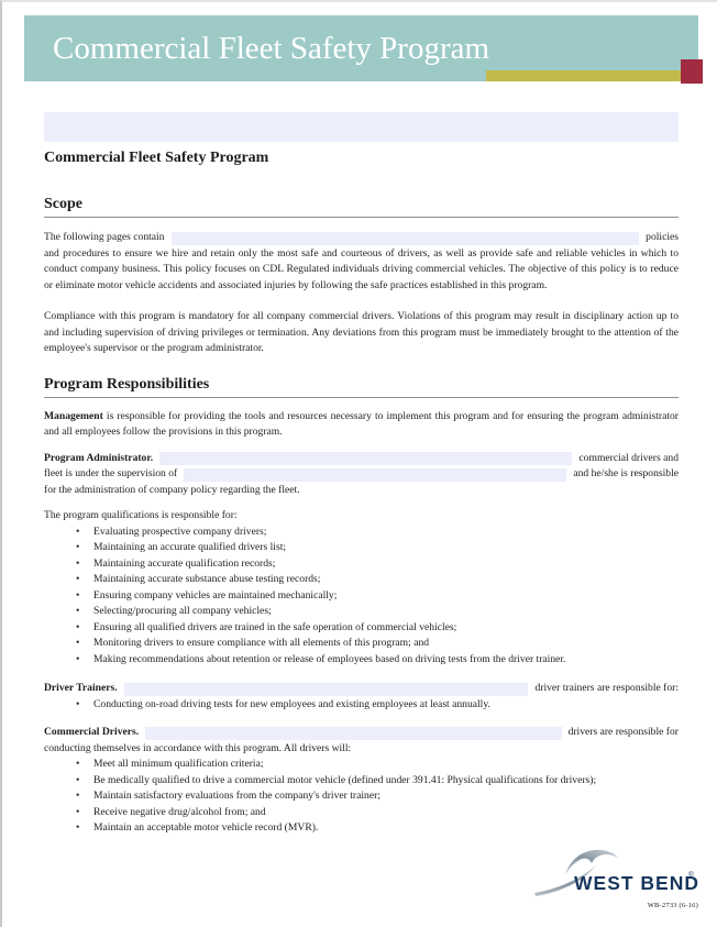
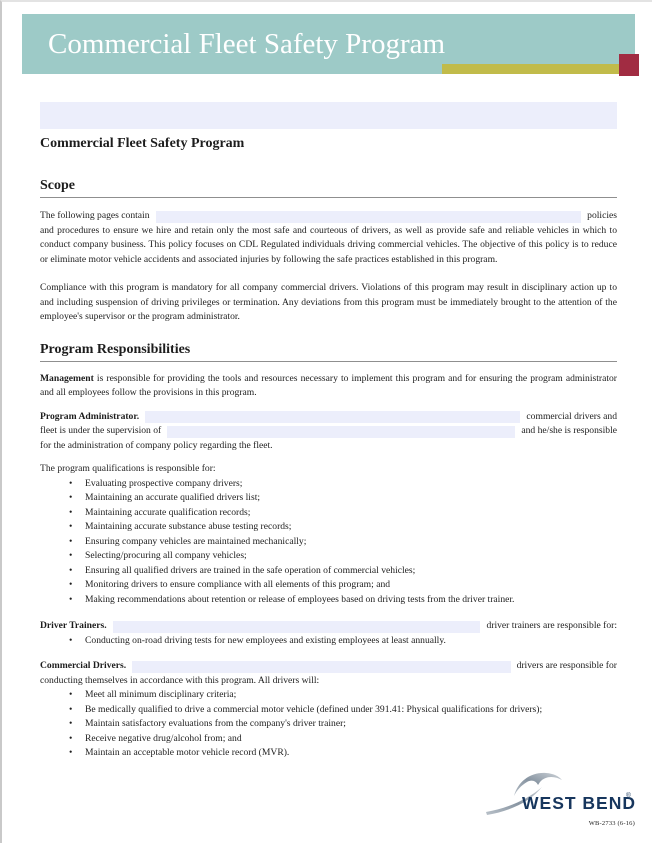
  Commercial Fleet Safety Program
  Commercial Fleet Safety Program
  Scope
  The following pages contain
  policies
  and procedures to ensure we hire and retain only the most safe and courteous of drivers, as well as provide safe and reliable vehicles in which to conduct company business. This policy focuses on CDL Regulated individuals driving commercial vehicles. The objective of this policy is to reduce or eliminate motor vehicle accidents and associated injuries by following the safe practices established in this program.
- Compliance with this program is mandatory for all company commercial drivers. Violations of this program may result in disciplinary action up to and including supervision of driving privileges or termination. Any deviations from this program must be immediately brought to the attention of the employee's supervisor or the program administrator.
+ Compliance with this program is mandatory for all company commercial drivers. Violations of this program may result in disciplinary action up to and including suspension of driving privileges or termination. Any deviations from this program must be immediately brought to the attention of the employee's supervisor or the program administrator.
  Program Responsibilities
  Management is responsible for providing the tools and resources necessary to implement this program and for ensuring the program administrator and all employees follow the provisions in this program.
  Program Administrator.
  commercial drivers and
  fleet is under the supervision of
  and he/she is responsible
  for the administration of company policy regarding the fleet.
  The program qualifications is responsible for:
  Evaluating prospective company drivers;
  Maintaining an accurate qualified drivers list;
  Maintaining accurate qualification records;
  Maintaining accurate substance abuse testing records;
  Ensuring company vehicles are maintained mechanically;
  Selecting/procuring all company vehicles;
  Ensuring all qualified drivers are trained in the safe operation of commercial vehicles;
  Monitoring drivers to ensure compliance with all elements of this program; and
  Making recommendations about retention or release of employees based on driving tests from the driver trainer.
  Driver Trainers.
  driver trainers are responsible for:
  Conducting on-road driving tests for new employees and existing employees at least annually.
  Commercial Drivers.
  drivers are responsible for
  conducting themselves in accordance with this program. All drivers will:
- Meet all minimum qualification criteria;
+ Meet all minimum disciplinary criteria;
  Be medically qualified to drive a commercial motor vehicle (defined under 391.41: Physical qualifications for drivers);
  Maintain satisfactory evaluations from the company's driver trainer;
  Receive negative drug/alcohol from; and
  Maintain an acceptable motor vehicle record (MVR).
  WEST BEND
